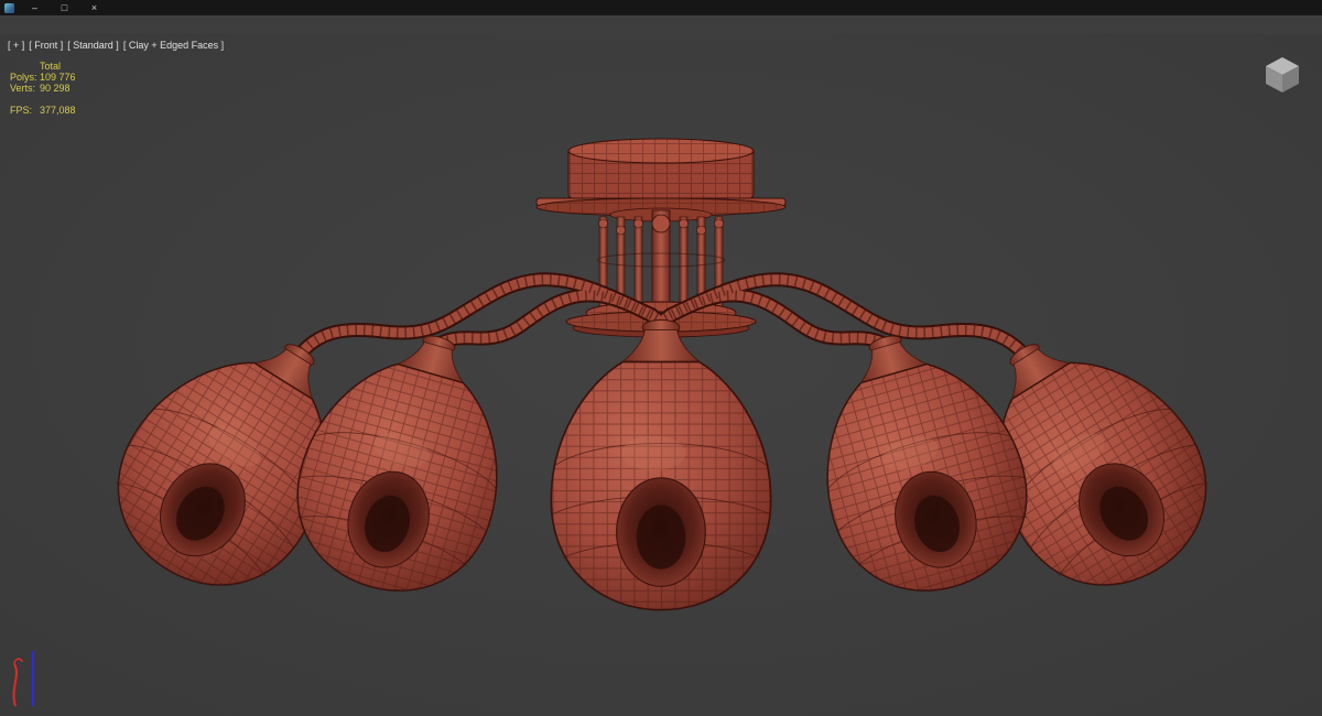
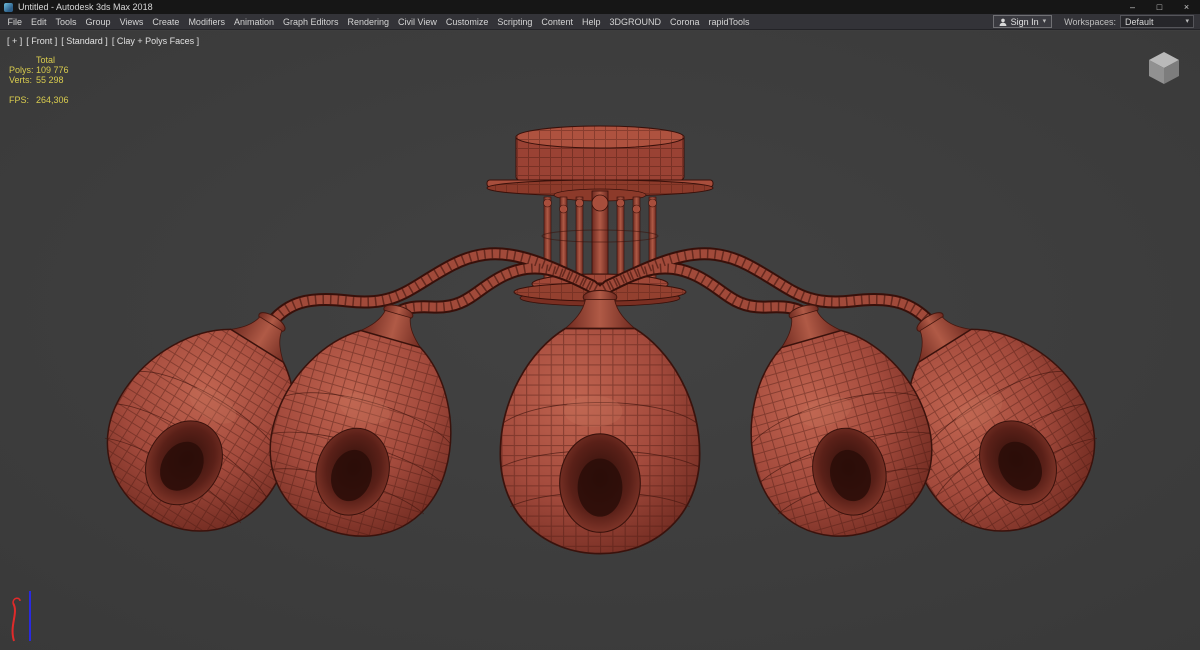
+ Untitled - Autodesk 3ds Max 2018
  –
  □
  ×
+ File
+ Edit
+ Tools
+ Group
+ Views
+ Create
+ Modifiers
+ Animation
+ Graph Editors
+ Rendering
+ Civil View
+ Customize
+ Scripting
+ Content
+ Help
+ 3DGROUND
+ Corona
+ rapidTools
+ Sign In
+ Workspaces:
+ Default
  [ + ]
  [ Front ]
  [ Standard ]
- [ Clay + Edged Faces ]
+ [ Clay + Polys Faces ]
  Total
  Polys:
  109 776
  Verts:
- 90 298
+ 55 298
  FPS:
- 377,088
+ 264,306
